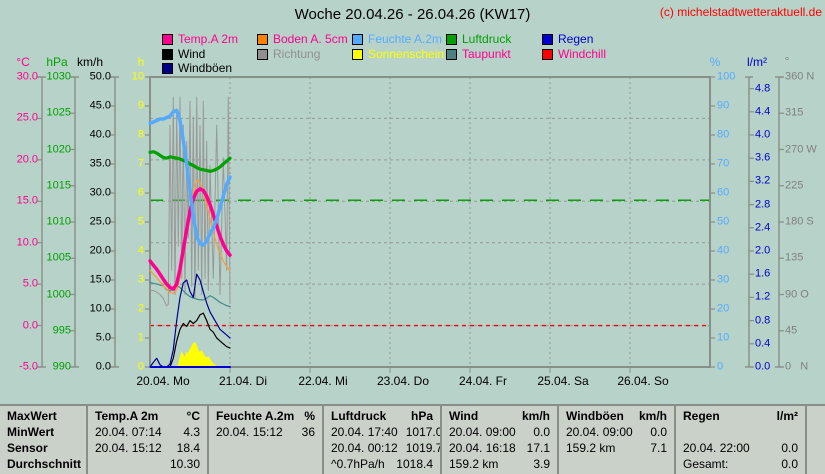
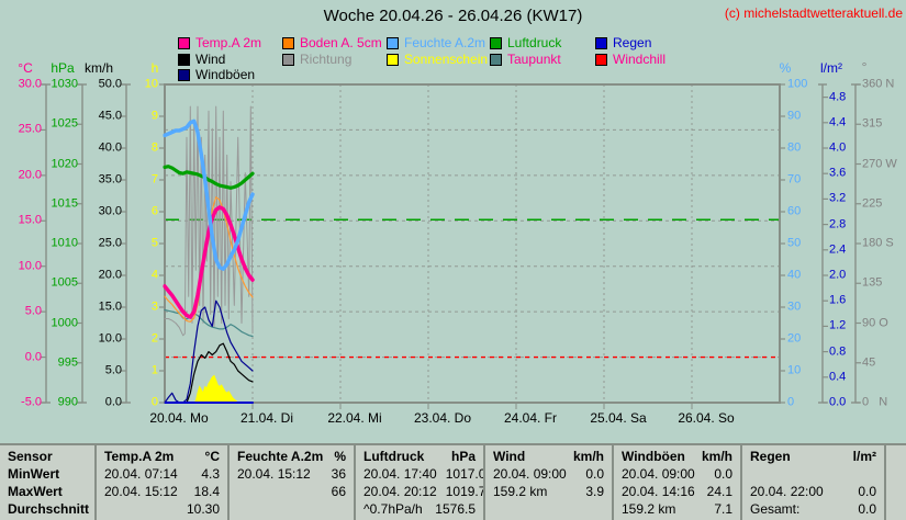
  Woche 20.04.26 - 26.04.26 (KW17)
  (c) michelstadtwetteraktuell.de
  Temp.A 2m
  Boden A. 5cm
  Feuchte A.2m
  Luftdruck
  Regen
  Wind
  Richtung
  Sonnenschein
  Taupunkt
  Windchill
  Windböen
  30.0
  25.0
  20.0
  15.0
  10.0
  5.0
  0.0
  -5.0
  °C
  1030
  1025
  1020
  1015
  1010
  1005
  1000
  995
  990
  hPa
  50.0
  45.0
  40.0
  35.0
  30.0
  25.0
  20.0
  15.0
  10.0
  5.0
  0.0
  km/h
  10
  9
  8
  7
  6
  5
  4
  3
  2
  1
  0
  h
  100
  90
  80
  70
  60
  50
  40
  30
  20
  10
  0
  %
  4.8
  4.4
  4.0
  3.6
  3.2
  2.8
  2.4
  2.0
  1.6
  1.2
  0.8
  0.4
  0.0
  l/m²
  360 N
  315
  270 W
  225
  180 S
  135
  90 O
  45
  0 N
  °
  20.04. Mo
  21.04. Di
  22.04. Mi
  23.04. Do
  24.04. Fr
  25.04. Sa
  26.04. So
- MaxWert
+ Sensor
  MinWert
- Sensor
+ MaxWert
  Durchschnitt
  Temp.A 2m
  °C
  20.04. 07:14
  4.3
  20.04. 15:12
  18.4
  10.30
  Feuchte A.2m
  %
  20.04. 15:12
  36
+ 66
  Luftdruck
  hPa
  20.04. 17:40
  1017.0
- 20.04. 00:12
+ 20.04. 20:12
  1019.7
  ^0.7hPa/h
- 1018.4
+ 1576.5
  Wind
  km/h
  20.04. 09:00
  0.0
- 20.04. 16:18
- 17.1
  159.2 km
  3.9
  Windböen
  km/h
  20.04. 09:00
  0.0
+ 20.04. 14:16
+ 24.1
  159.2 km
  7.1
  Regen
  l/m²
  20.04. 22:00
  0.0
  Gesamt:
  0.0
